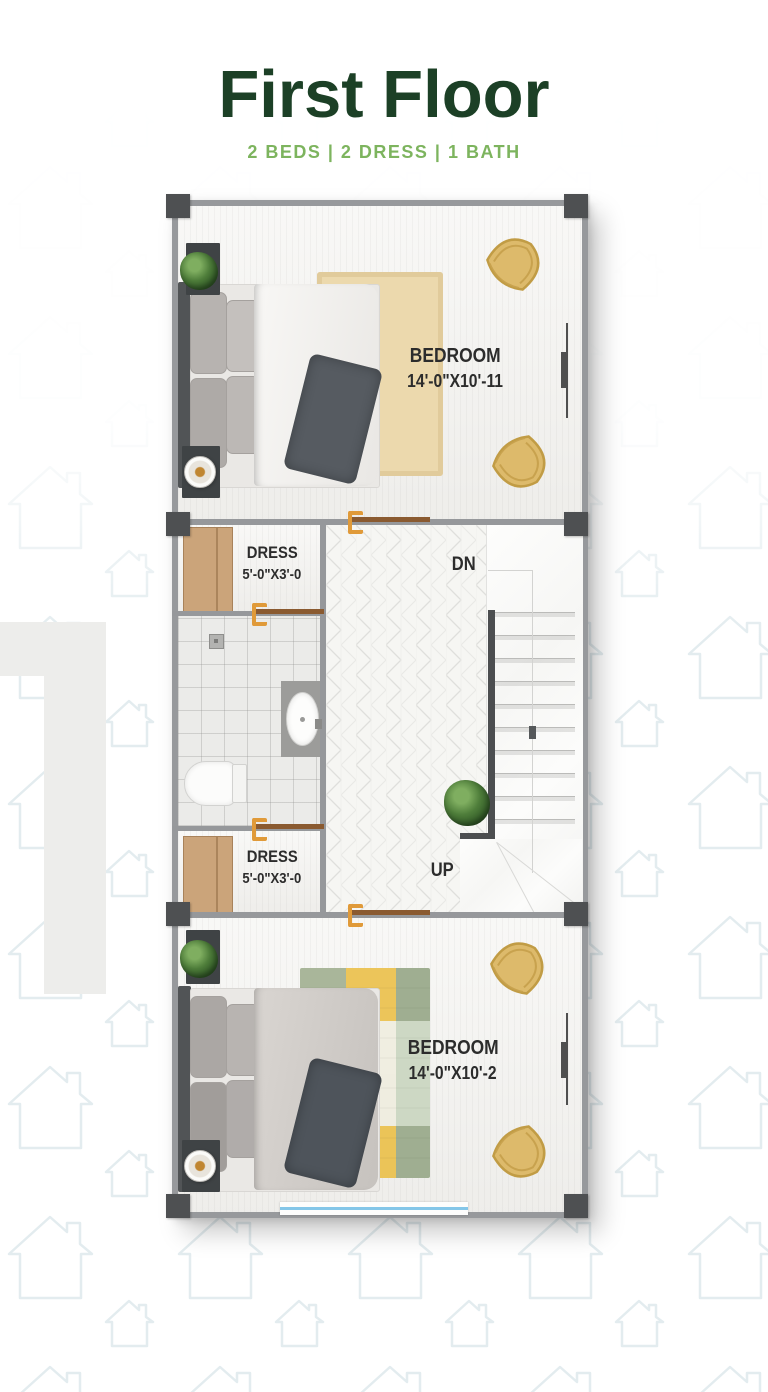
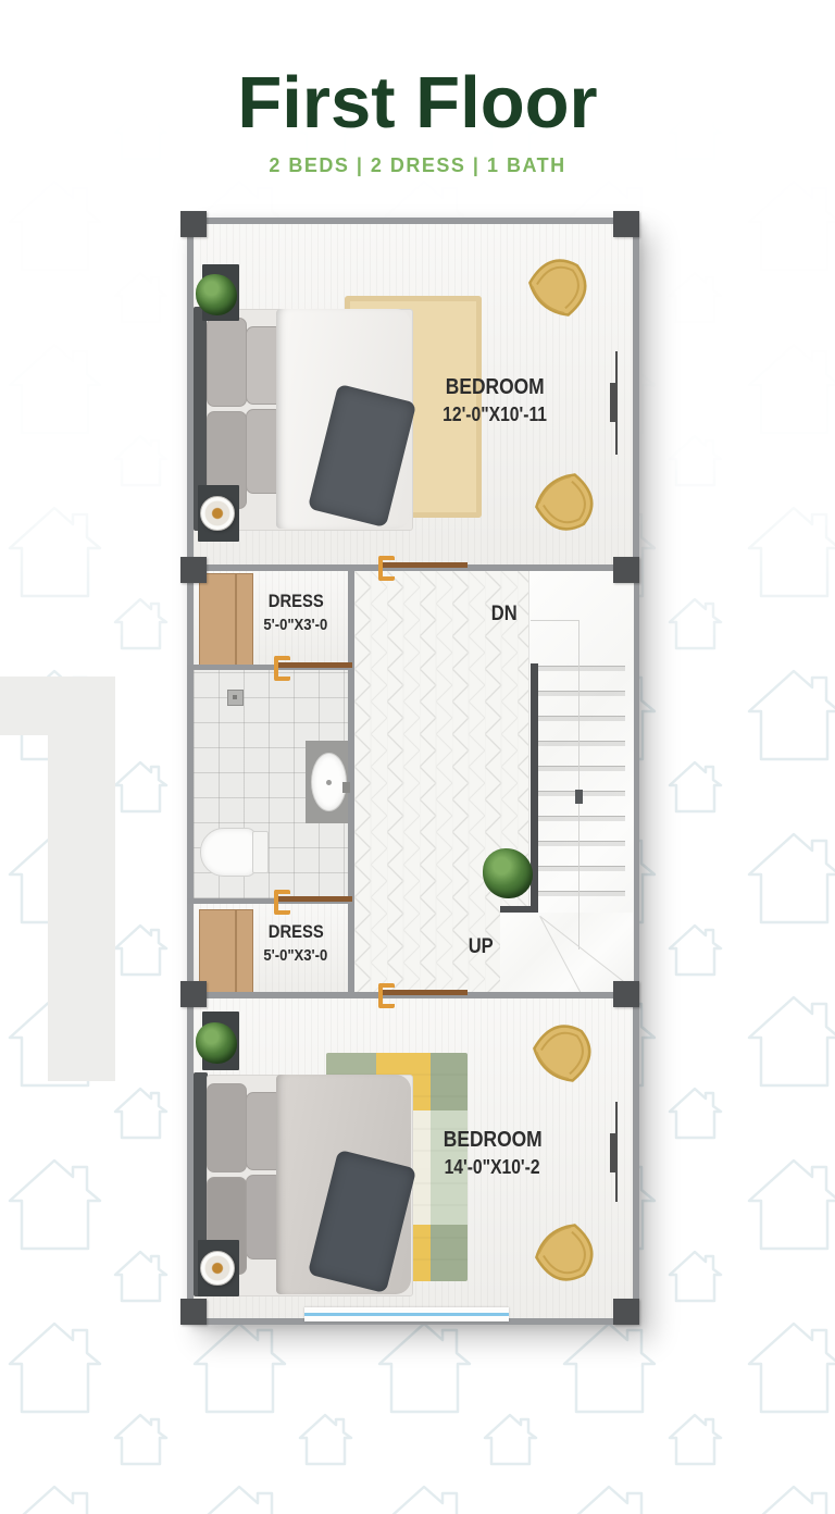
  First Floor
  2 BEDS | 2 DRESS | 1 BATH
  BEDROOM
- 14'-0"X10'-11
+ 12'-0"X10'-11
  DRESS
  5'-0"X3'-0
  DRESS
  5'-0"X3'-0
  BEDROOM
  14'-0"X10'-2
  DN
  UP
